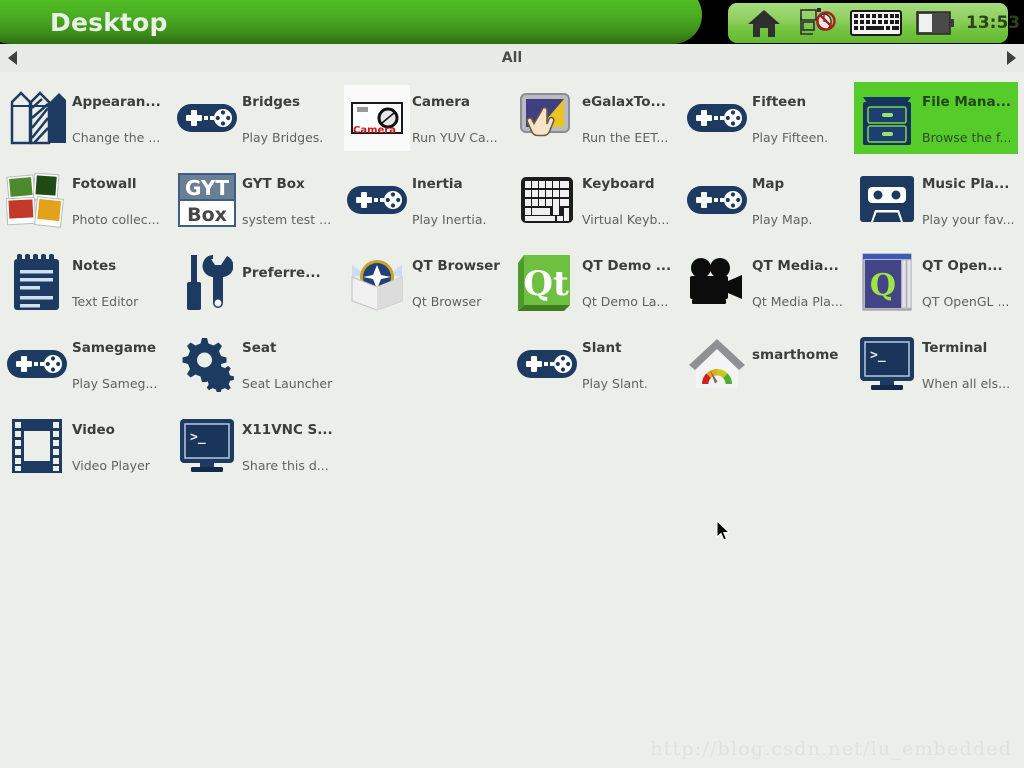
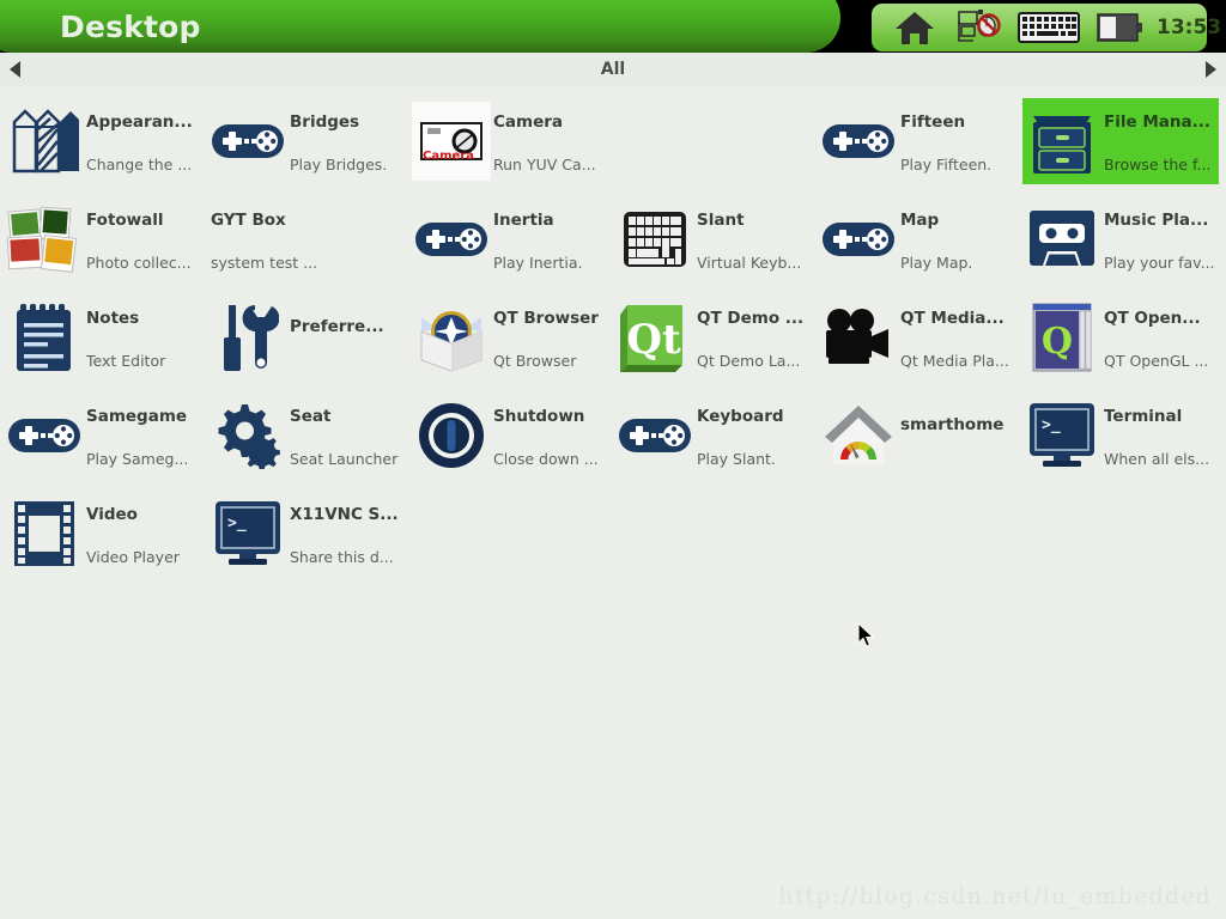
  Desktop
  13:53
  All
  Appearan...
  Change the ...
  Bridges
  Play Bridges.
  Camera
  Camera
  Run YUV Ca...
- eGalaxTo...
- Run the EET...
  Fifteen
  Play Fifteen.
  File Mana...
  Browse the f...
  Fotowall
  Photo collec...
- GYT
- Box
  GYT Box
  system test ...
  Inertia
  Play Inertia.
- Keyboard
+ Slant
  Virtual Keyb...
  Map
  Play Map.
  Music Pla...
  Play your fav...
  Notes
  Text Editor
  Preferre...
  QT Browser
  Qt Browser
  Qt
  QT Demo ...
  Qt Demo La...
  QT Media...
  Qt Media Pla...
  Q
  QT Open...
  QT OpenGL ...
  Samegame
  Play Sameg...
  Seat
  Seat Launcher
+ Shutdown
+ Close down ...
- Slant
+ Keyboard
  Play Slant.
  smarthome
  >_
  Terminal
  When all els...
  Video
  Video Player
  >_
  X11VNC S...
  Share this d...
